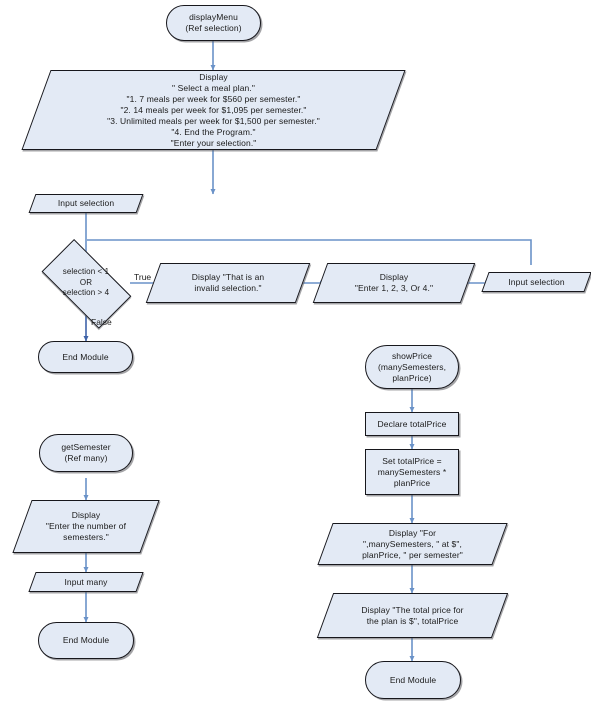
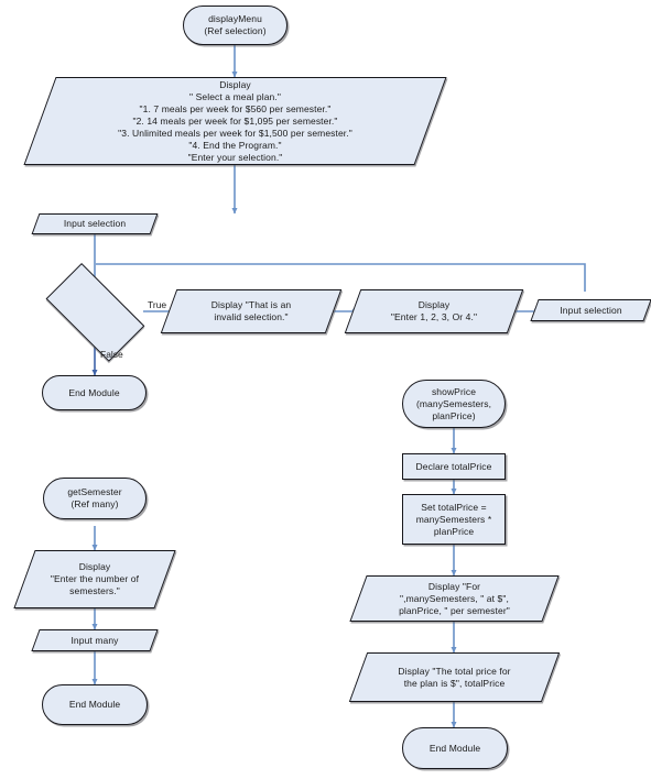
  displayMenu
  (Ref selection)
  Display
  " Select a meal plan."
  "1. 7 meals per week for $560 per semester."
  "2. 14 meals per week for $1,095 per semester."
  "3. Unlimited meals per week for $1,500 per semester."
  "4. End the Program."
  "Enter your selection."
  Input selection
- selection < 1
- OR
- selection > 4
  True
  False
  Display "That is an
  invalid selection."
  Display
  "Enter 1, 2, 3, Or 4."
  Input selection
  End Module
  getSemester
  (Ref many)
  Display
  "Enter the number of
  semesters."
  Input many
  End Module
  showPrice
  (manySemesters,
  planPrice)
  Declare totalPrice
  Set totalPrice =
  manySemesters *
  planPrice
  Display "For
  ",manySemesters, " at $",
  planPrice, " per semester"
  Display "The total price for
  the plan is $", totalPrice
  End Module
